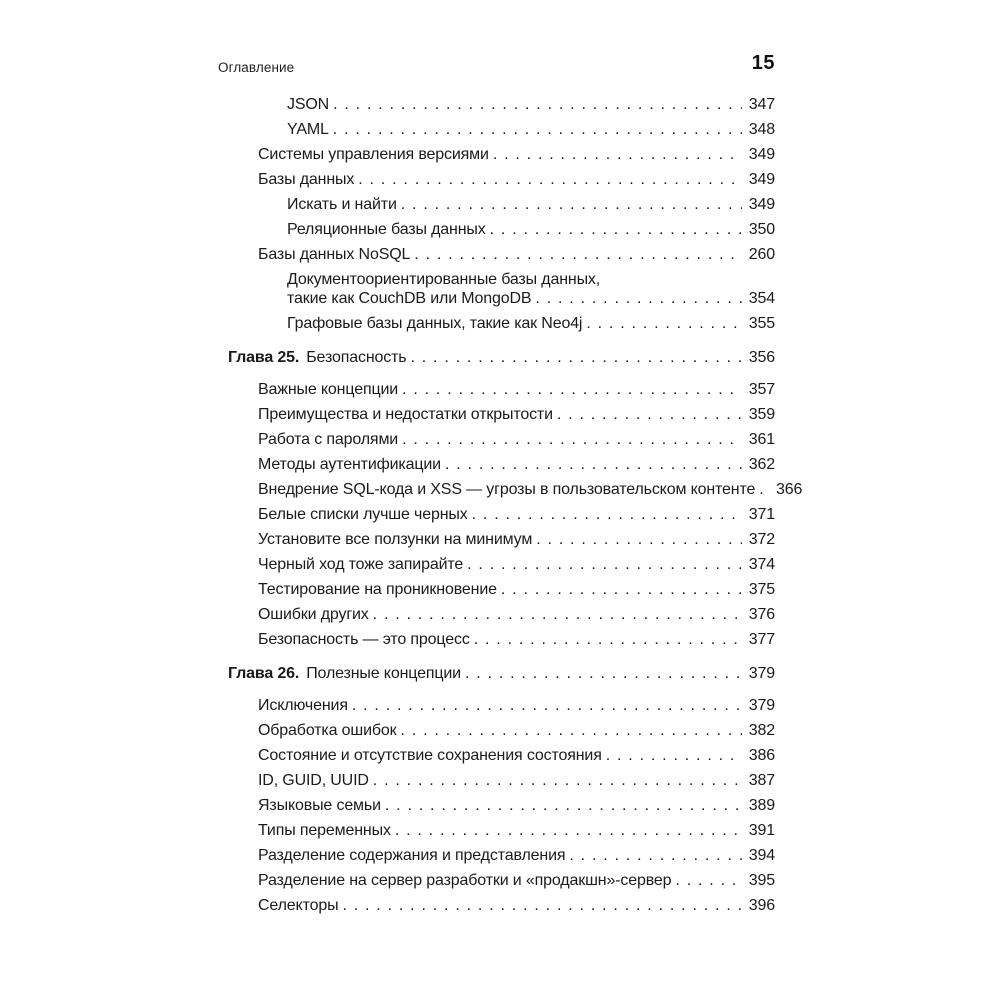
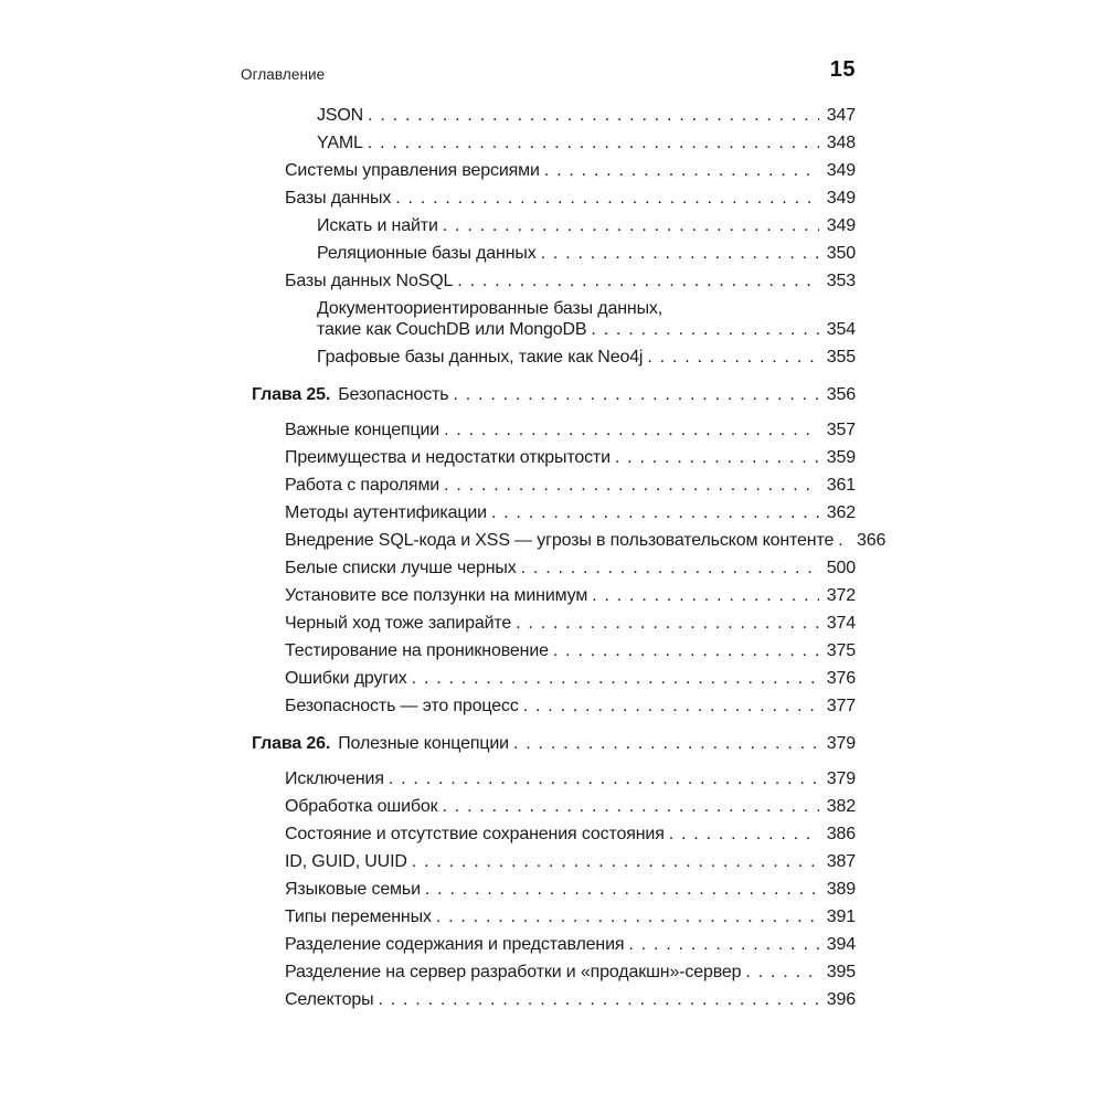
  Оглавление
  15
  JSON
  347
  YAML
  348
  Системы управления версиями
  349
  Базы данных
  349
  Искать и найти
  349
  Реляционные базы данных
  350
  Базы данных NoSQL
- 260
+ 353
  Документоориентированные базы данных,
  такие как CouchDB или MongoDB
  354
  Графовые базы данных, такие как Neo4j
  355
  Глава 25.
  Безопасность
  356
  Важные концепции
  357
  Преимущества и недостатки открытости
  359
  Работа с паролями
  361
  Методы аутентификации
  362
  Внедрение SQL-кода и XSS — угрозы в пользовательском контенте
  366
  Белые списки лучше черных
- 371
+ 500
  Установите все ползунки на минимум
  372
  Черный ход тоже запирайте
  374
  Тестирование на проникновение
  375
  Ошибки других
  376
  Безопасность — это процесс
  377
  Глава 26.
  Полезные концепции
  379
  Исключения
  379
  Обработка ошибок
  382
  Состояние и отсутствие сохранения состояния
  386
  ID, GUID, UUID
  387
  Языковые семьи
  389
  Типы переменных
  391
  Разделение содержания и представления
  394
  Разделение на сервер разработки и «продакшн»-сервер
  395
  Селекторы
  396
